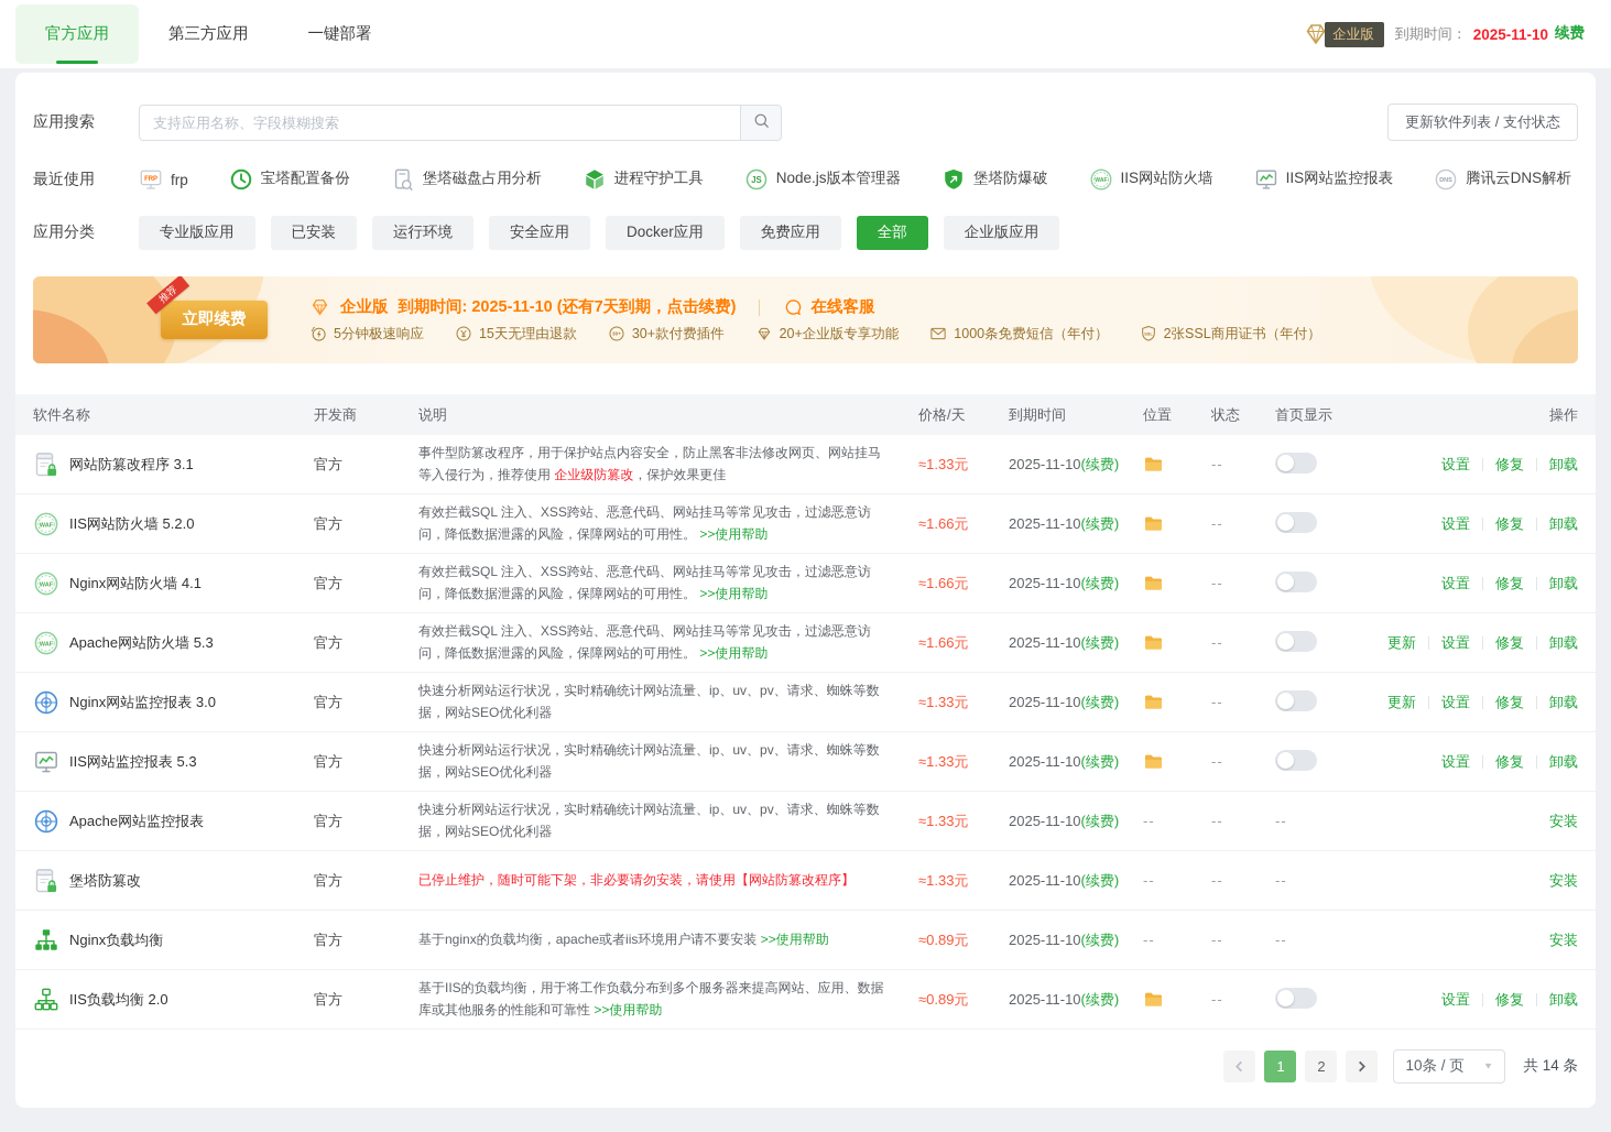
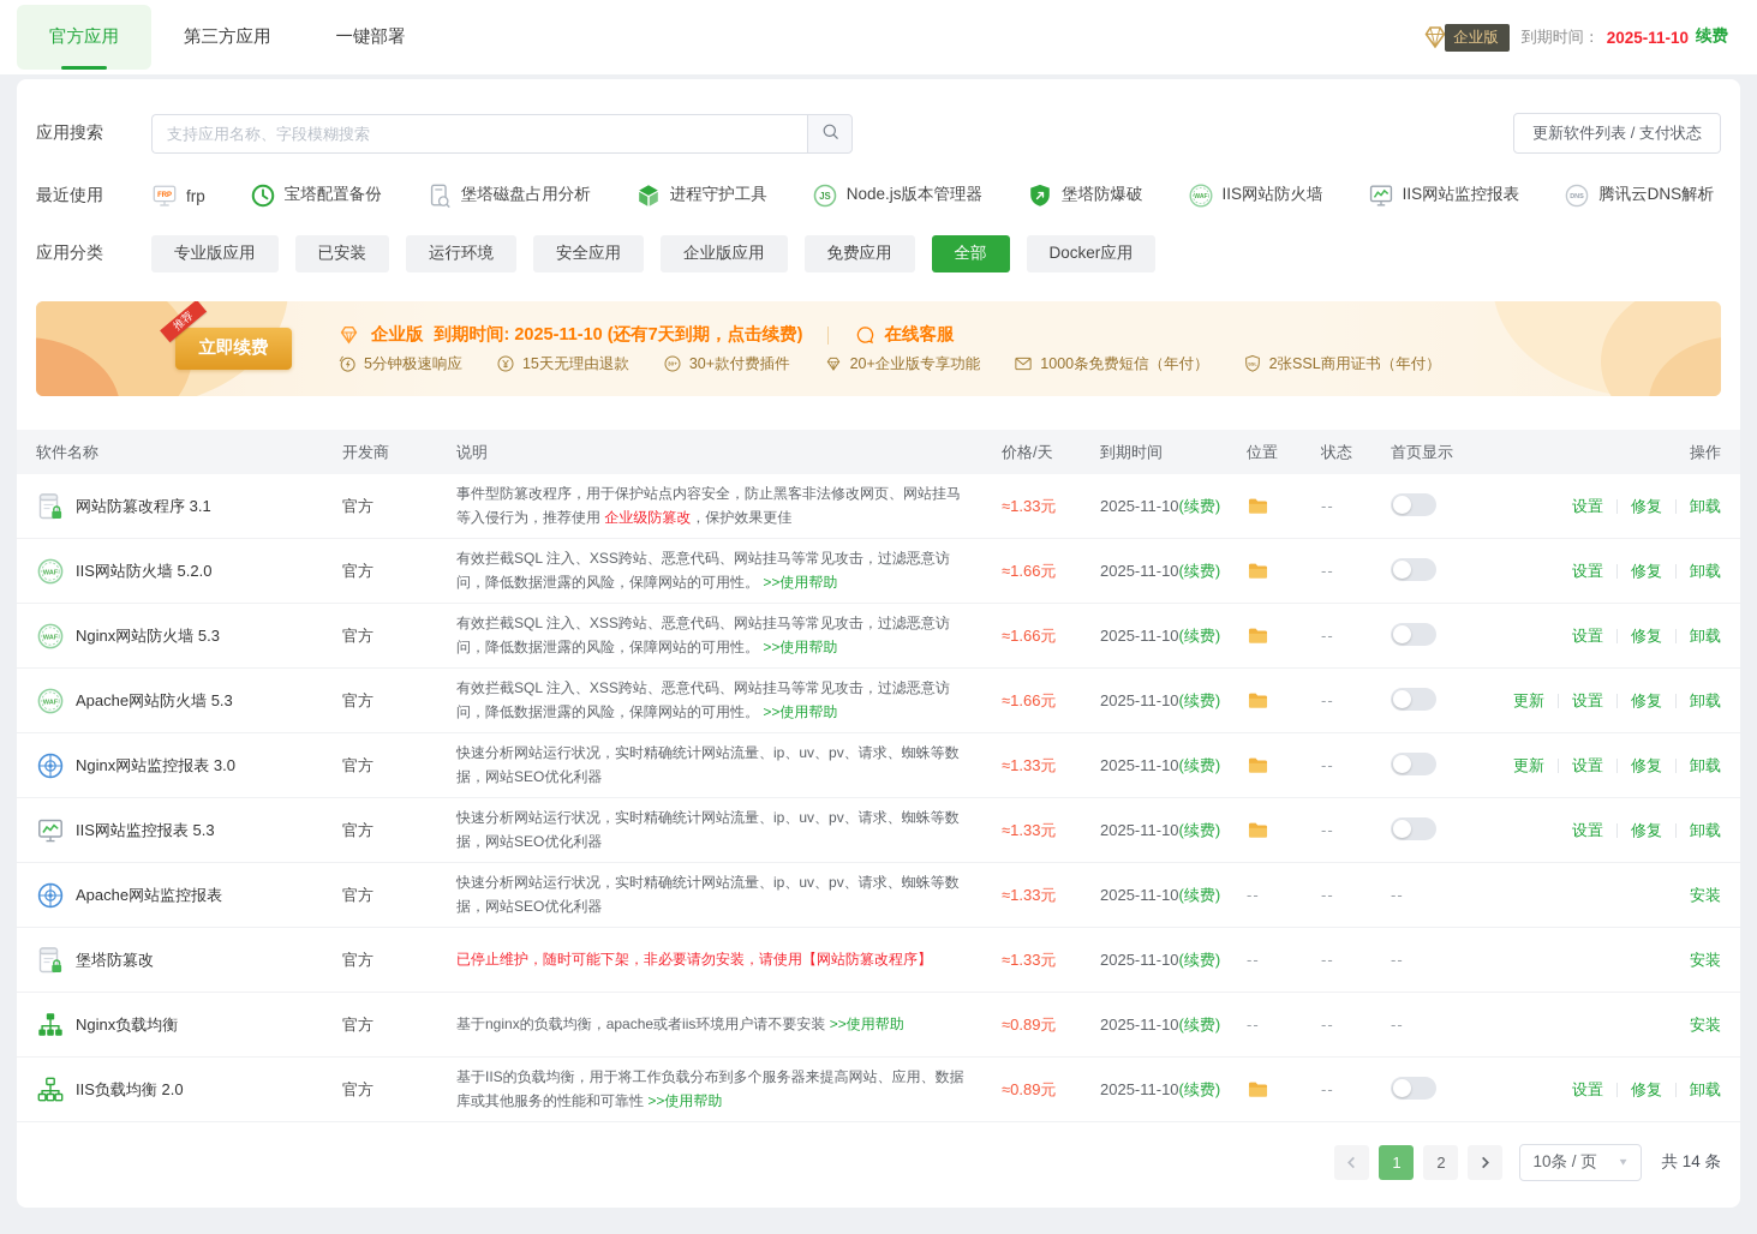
  官方应用
  第三方应用
  一键部署
  企业版
  到期时间：
  2025-11-10
  续费
  应用搜索
  支持应用名称、字段模糊搜索
  更新软件列表 / 支付状态
  最近使用
  frp
  宝塔配置备份
  堡塔磁盘占用分析
  进程守护工具
  JS
  Node.js版本管理器
  堡塔防爆破
  IIS网站防火墙
  IIS网站监控报表
  腾讯云DNS解析
  应用分类
  专业版应用
  已安装
  运行环境
  安全应用
- Docker应用
+ 企业版应用
  免费应用
  全部
- 企业版应用
+ Docker应用
  立即续费
  企业版
  到期时间: 2025-11-10 (还有7天到期，点击续费)
  在线客服
  5分钟极速响应
  15天无理由退款
  30+款付费插件
  20+企业版专享功能
  1000条免费短信（年付）
  2张SSL商用证书（年付）
  软件名称
  开发商
  说明
  价格/天
  到期时间
  位置
  状态
  首页显示
  操作
  网站防篡改程序 3.1
  官方
  事件型防篡改程序，用于保护站点内容安全，防止黑客非法修改网页、网站挂马等入侵行为，推荐使用 企业级防篡改，保护效果更佳
  ≈1.33元
  2025-11-10(续费)
  --
  设置
  修复
  卸载
  IIS网站防火墙 5.2.0
  官方
  有效拦截SQL 注入、XSS跨站、恶意代码、网站挂马等常见攻击，过滤恶意访问，降低数据泄露的风险，保障网站的可用性。 >>使用帮助
  ≈1.66元
  2025-11-10(续费)
  --
  设置
  修复
  卸载
- Nginx网站防火墙 4.1
+ Nginx网站防火墙 5.3
  官方
  有效拦截SQL 注入、XSS跨站、恶意代码、网站挂马等常见攻击，过滤恶意访问，降低数据泄露的风险，保障网站的可用性。 >>使用帮助
  ≈1.66元
  2025-11-10(续费)
  --
  设置
  修复
  卸载
  Apache网站防火墙 5.3
  官方
  有效拦截SQL 注入、XSS跨站、恶意代码、网站挂马等常见攻击，过滤恶意访问，降低数据泄露的风险，保障网站的可用性。 >>使用帮助
  ≈1.66元
  2025-11-10(续费)
  --
  更新
  设置
  修复
  卸载
  Nginx网站监控报表 3.0
  官方
  快速分析网站运行状况，实时精确统计网站流量、ip、uv、pv、请求、蜘蛛等数据，网站SEO优化利器
  ≈1.33元
  2025-11-10(续费)
  --
  更新
  设置
  修复
  卸载
  IIS网站监控报表 5.3
  官方
  快速分析网站运行状况，实时精确统计网站流量、ip、uv、pv、请求、蜘蛛等数据，网站SEO优化利器
  ≈1.33元
  2025-11-10(续费)
  --
  设置
  修复
  卸载
  Apache网站监控报表
  官方
  快速分析网站运行状况，实时精确统计网站流量、ip、uv、pv、请求、蜘蛛等数据，网站SEO优化利器
  ≈1.33元
  2025-11-10(续费)
  --
  --
  --
  安装
  堡塔防篡改
  官方
  已停止维护，随时可能下架，非必要请勿安装，请使用【网站防篡改程序】
  ≈1.33元
  2025-11-10(续费)
  --
  --
  --
  安装
  Nginx负载均衡
  官方
  基于nginx的负载均衡，apache或者iis环境用户请不要安装 >>使用帮助
  ≈0.89元
  2025-11-10(续费)
  --
  --
  --
  安装
  IIS负载均衡 2.0
  官方
  基于IIS的负载均衡，用于将工作负载分布到多个服务器来提高网站、应用、数据库或其他服务的性能和可靠性 >>使用帮助
  ≈0.89元
  2025-11-10(续费)
  --
  设置
  修复
  卸载
  1
  2
  10条 / 页
  ▼
  共 14 条
